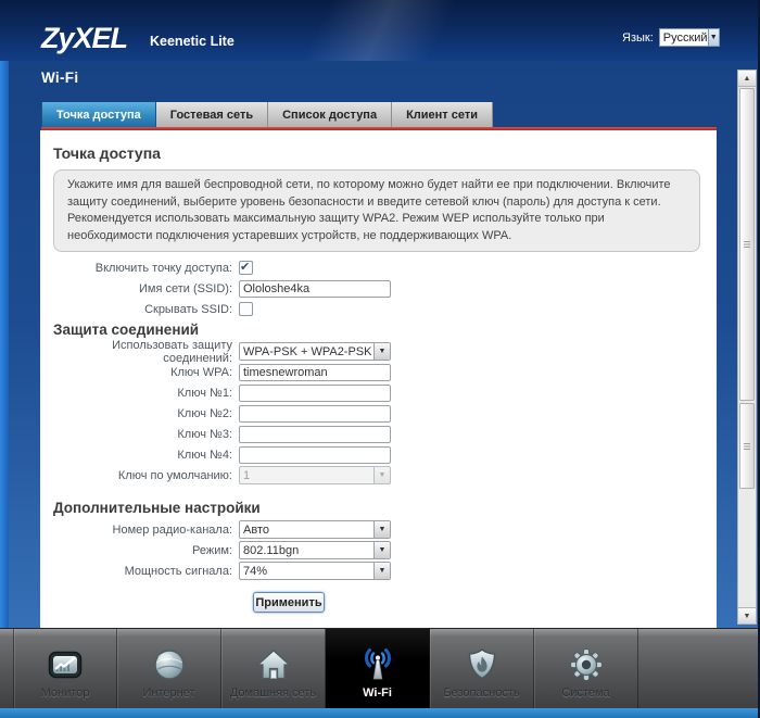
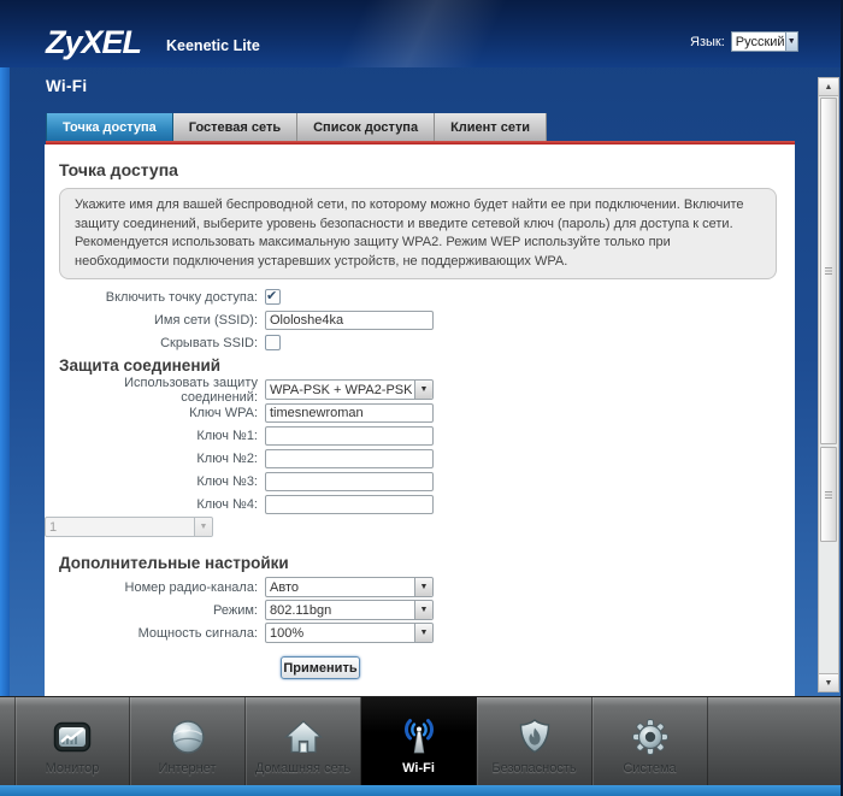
  ZyXEL
  Keenetic Lite
  Язык:
  Русский
  Wi-Fi
  Точка доступа
  Гостевая сеть
  Список доступа
  Клиент сети
  Точка доступа
  Укажите имя для вашей беспроводной сети, по которому можно будет найти ее при подключении. Включите защиту соединений, выберите уровень безопасности и введите сетевой ключ (пароль) для доступа к сети. Рекомендуется использовать максимальную защиту WPA2. Режим WEP используйте только при необходимости подключения устаревших устройств, не поддерживающих WPA.
  Включить точку доступа:
  Имя сети (SSID):
  Ololoshe4ka
  Скрывать SSID:
  Защита соединений
  Использовать защиту соединений:
  WPA-PSK + WPA2-PSK
  Ключ WPA:
  timesnewroman
  Ключ №1:
  Ключ №2:
  Ключ №3:
  Ключ №4:
- Ключ по умолчанию:
  1
  Дополнительные настройки
  Номер радио-канала:
  Авто
  Режим:
  802.11bgn
  Мощность сигнала:
- 74%
+ 100%
  Применить
  Монитор
  Интернет
  Домашняя сеть
  Wi-Fi
  Безопасность
  Система
